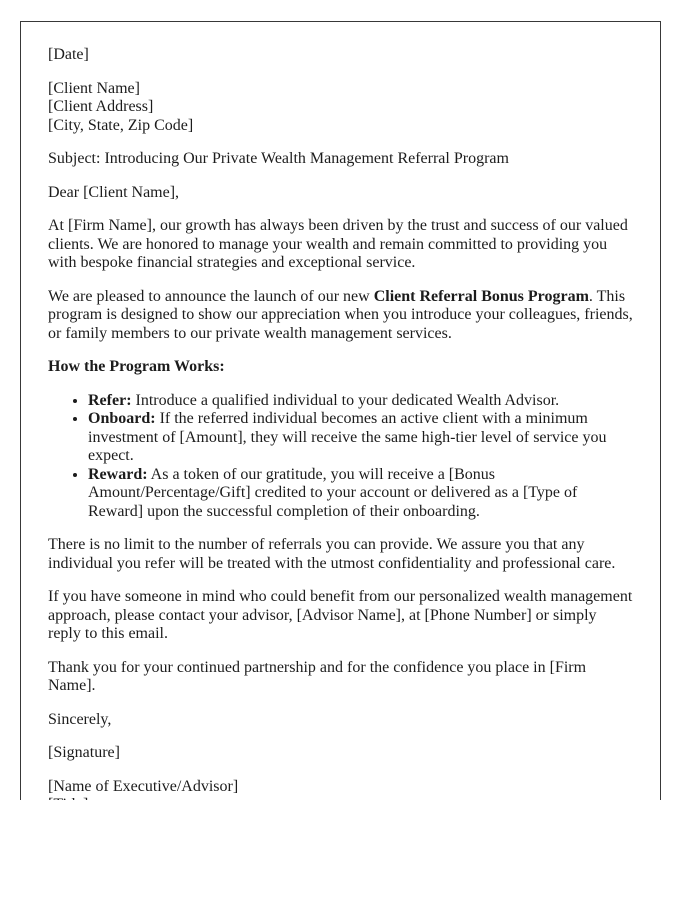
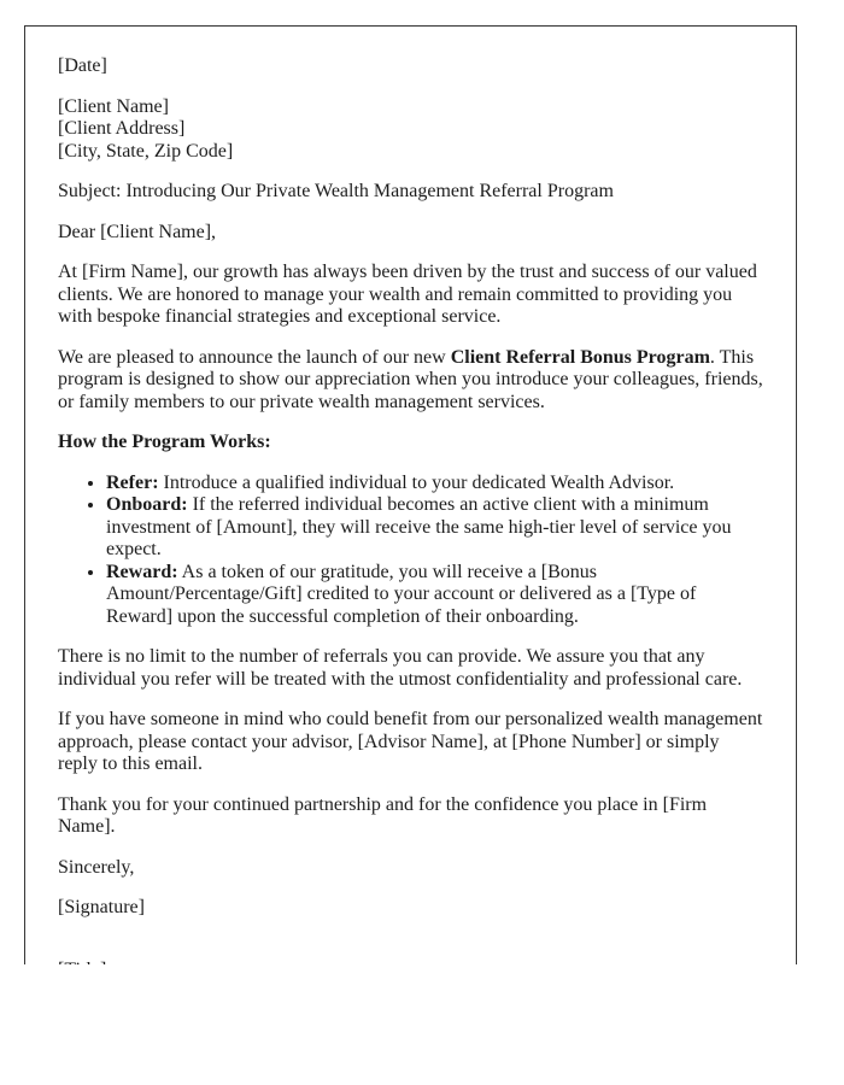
  [Date]
  [Client Name]
  [Client Address]
  [City, State, Zip Code]
  Subject: Introducing Our Private Wealth Management Referral Program
  Dear [Client Name],
  At [Firm Name], our growth has always been driven by the trust and success of our valued clients. We are honored to manage your wealth and remain committed to providing you with bespoke financial strategies and exceptional service.
  We are pleased to announce the launch of our new Client Referral Bonus Program. This program is designed to show our appreciation when you introduce your colleagues, friends, or family members to our private wealth management services.
  How the Program Works:
  Refer: Introduce a qualified individual to your dedicated Wealth Advisor.
  Onboard: If the referred individual becomes an active client with a minimum investment of [Amount], they will receive the same high-tier level of service you expect.
  Reward: As a token of our gratitude, you will receive a [Bonus Amount/Percentage/Gift] credited to your account or delivered as a [Type of Reward] upon the successful completion of their onboarding.
  There is no limit to the number of referrals you can provide. We assure you that any individual you refer will be treated with the utmost confidentiality and professional care.
  If you have someone in mind who could benefit from our personalized wealth management approach, please contact your advisor, [Advisor Name], at [Phone Number] or simply reply to this email.
  Thank you for your continued partnership and for the confidence you place in [Firm Name].
  Sincerely,
  [Signature]
- [Name of Executive/Advisor]
